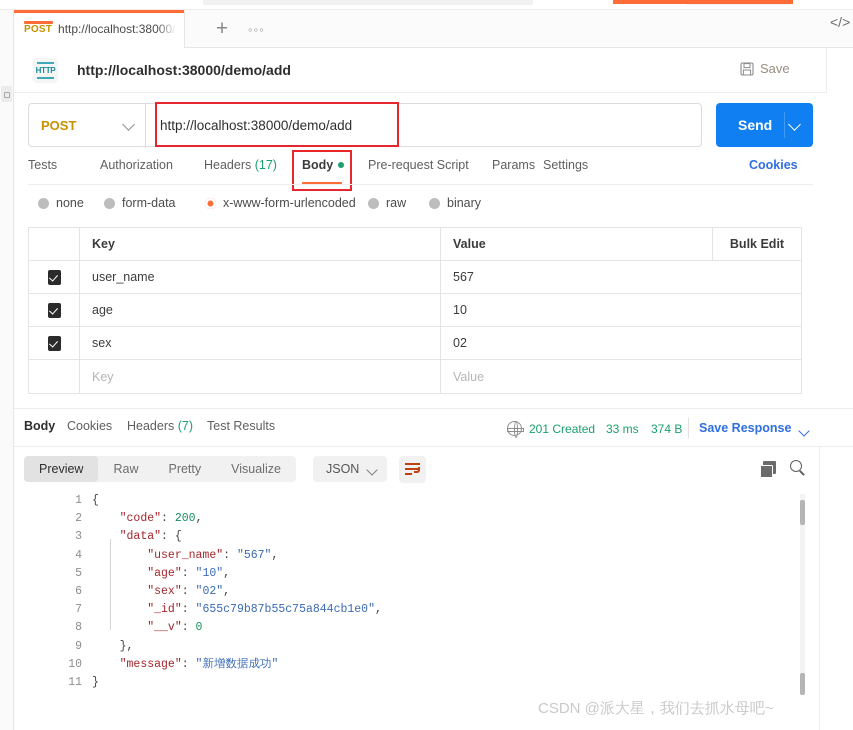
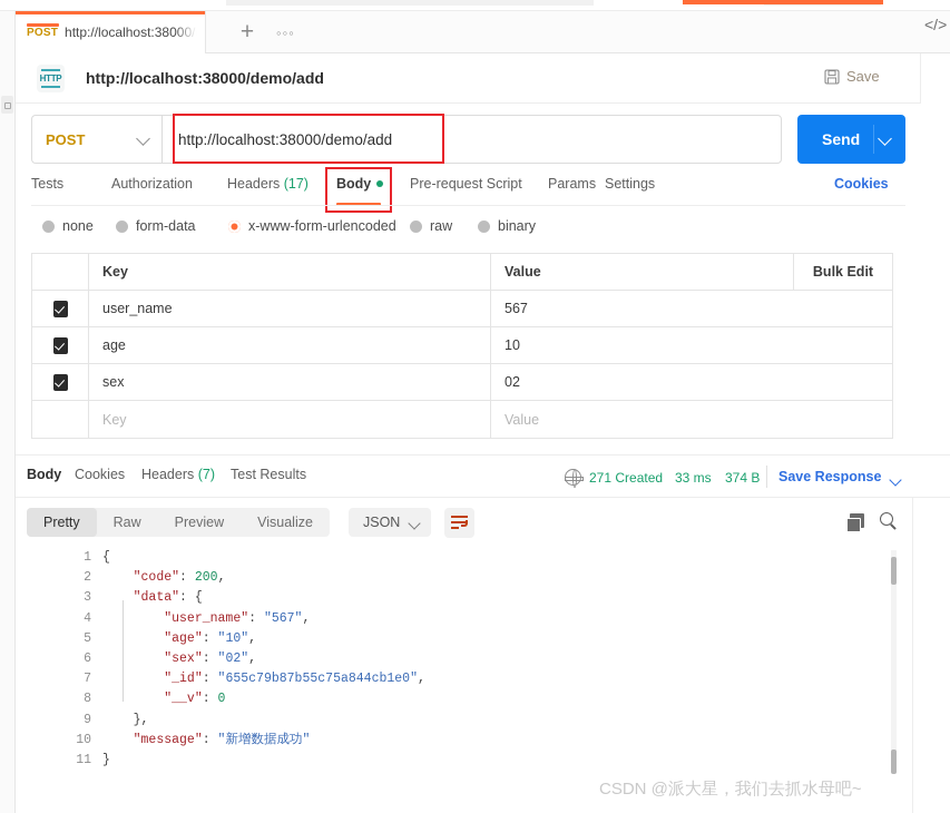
  POST
  http://localhost:380
  +
  ◦◦◦
  HTTP
  http://localhost:38000/demo/add
  Save
  </>
  POST
  http://localhost:38000/demo/add
  Send
  Tests
  Authorization
  Headers (17)
  Body
  Pre-request Script
  Params
  Settings
  Cookies
  none
  form-data
  x-www-form-urlencoded
  raw
  binary
  Key
  Value
  Bulk Edit
  user_name
  567
  age
  10
  sex
  02
  Key
  Value
  Body
  Cookies
  Headers (7)
  Test Results
- 201 Created
+ 271 Created
  33 ms
  374 B
  Save Response
- Preview
+ Pretty
  Raw
- Pretty
+ Preview
  Visualize
  JSON
  1
  2
  3
  4
  5
  6
  7
  8
  9
  10
  11
  {
  "code": 200,
  "data": {
  "user_name": "567",
  "age": "10",
  "sex": "02",
  "_id": "655c79b87b55c75a844cb1e0",
  "__v": 0
  },
  "message": "新增数据成功"
  }
  CSDN @派大星，我们去抓水母吧~
